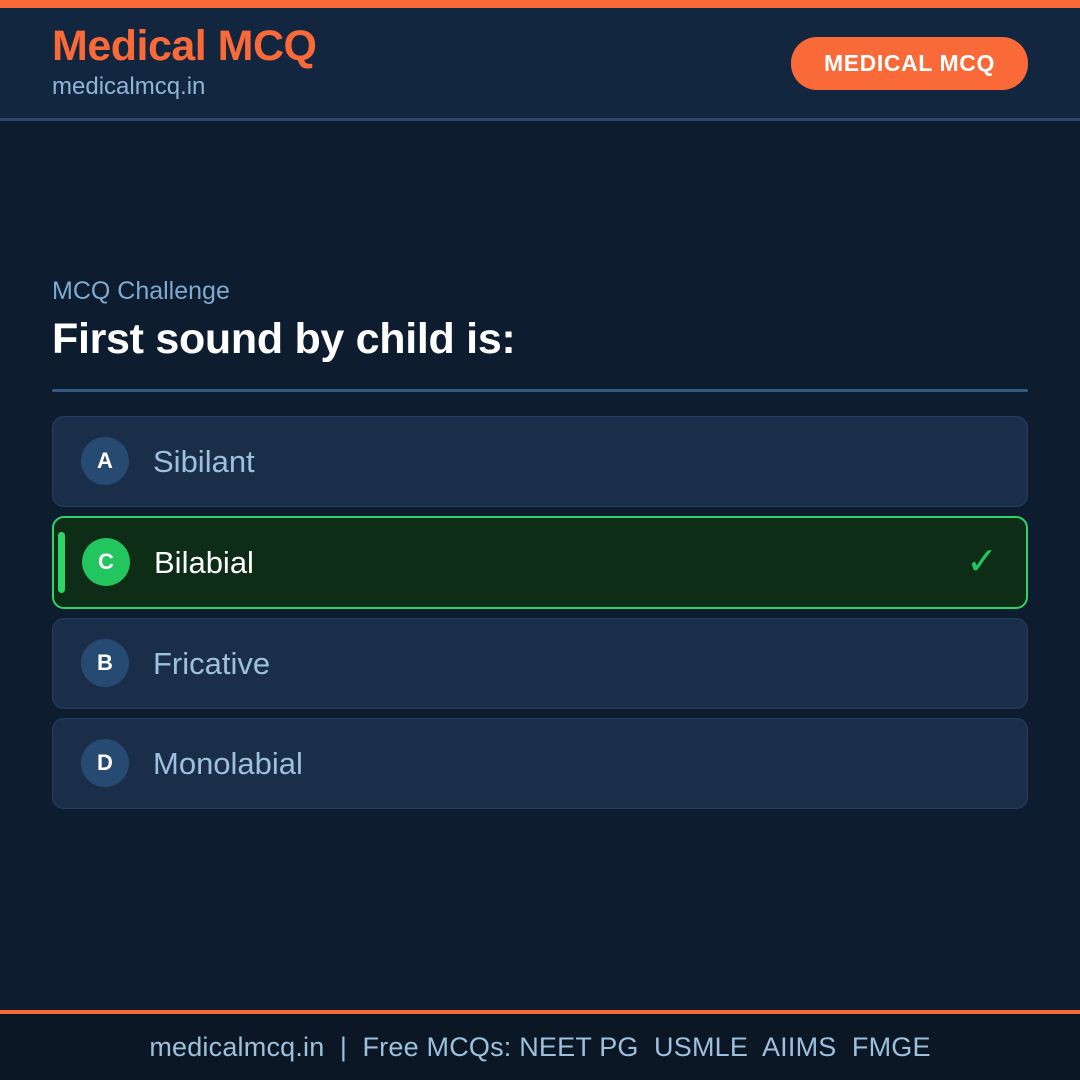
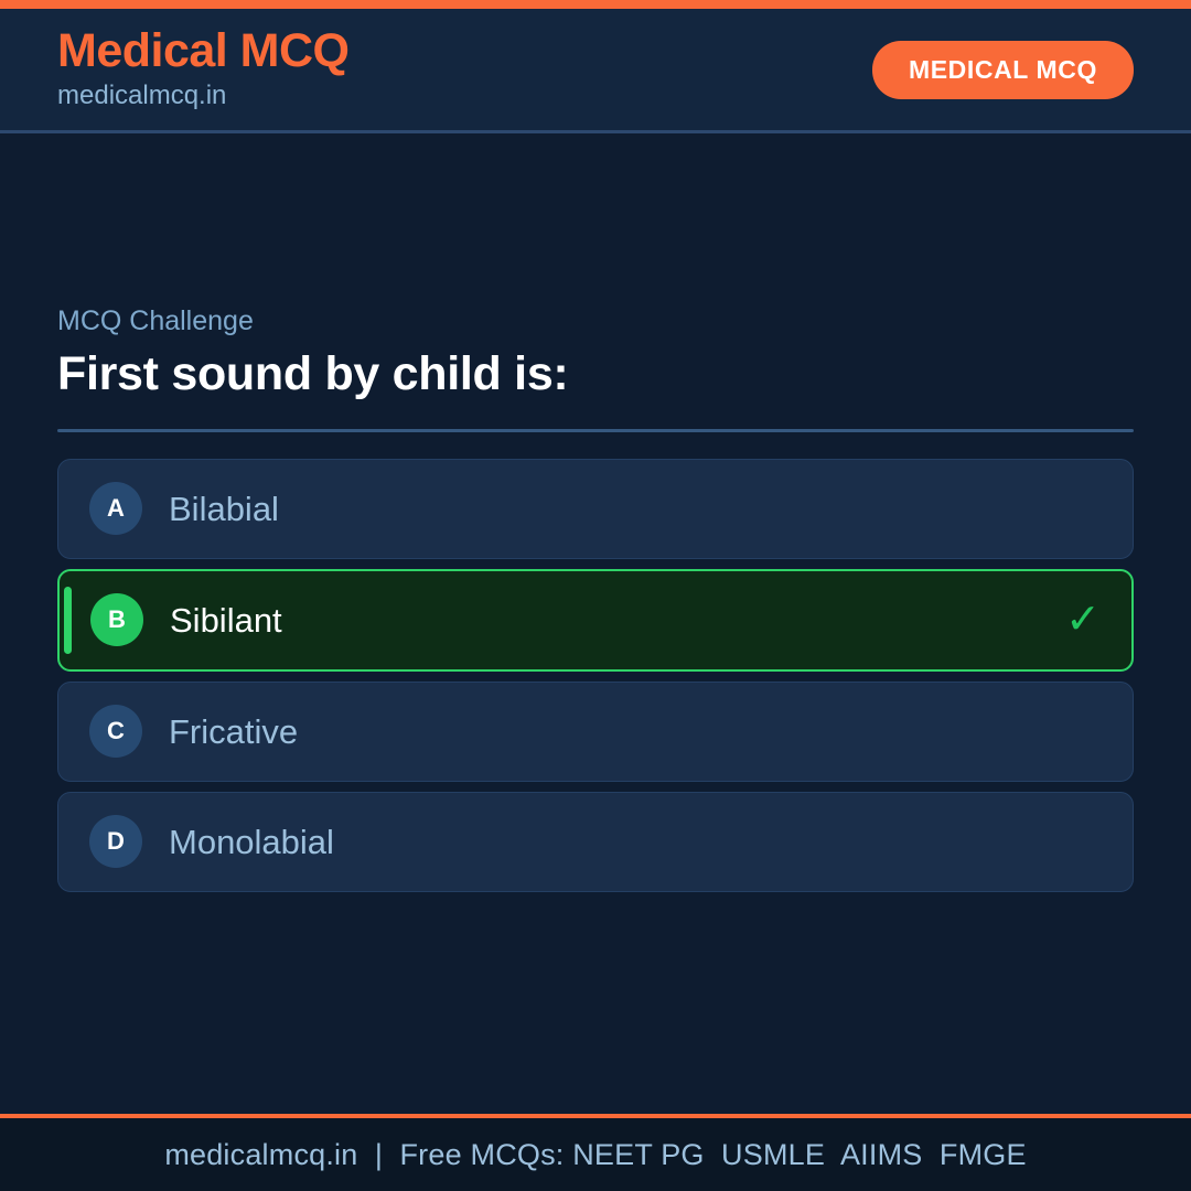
  Medical MCQ
  medicalmcq.in
  MEDICAL MCQ
  MCQ Challenge
  First sound by child is:
  A
- Sibilant
+ Bilabial
- C
+ B
- Bilabial
+ Sibilant
  ✓
- B
+ C
  Fricative
  D
  Monolabial
  medicalmcq.in | Free MCQs: NEET PG USMLE AIIMS FMGE
